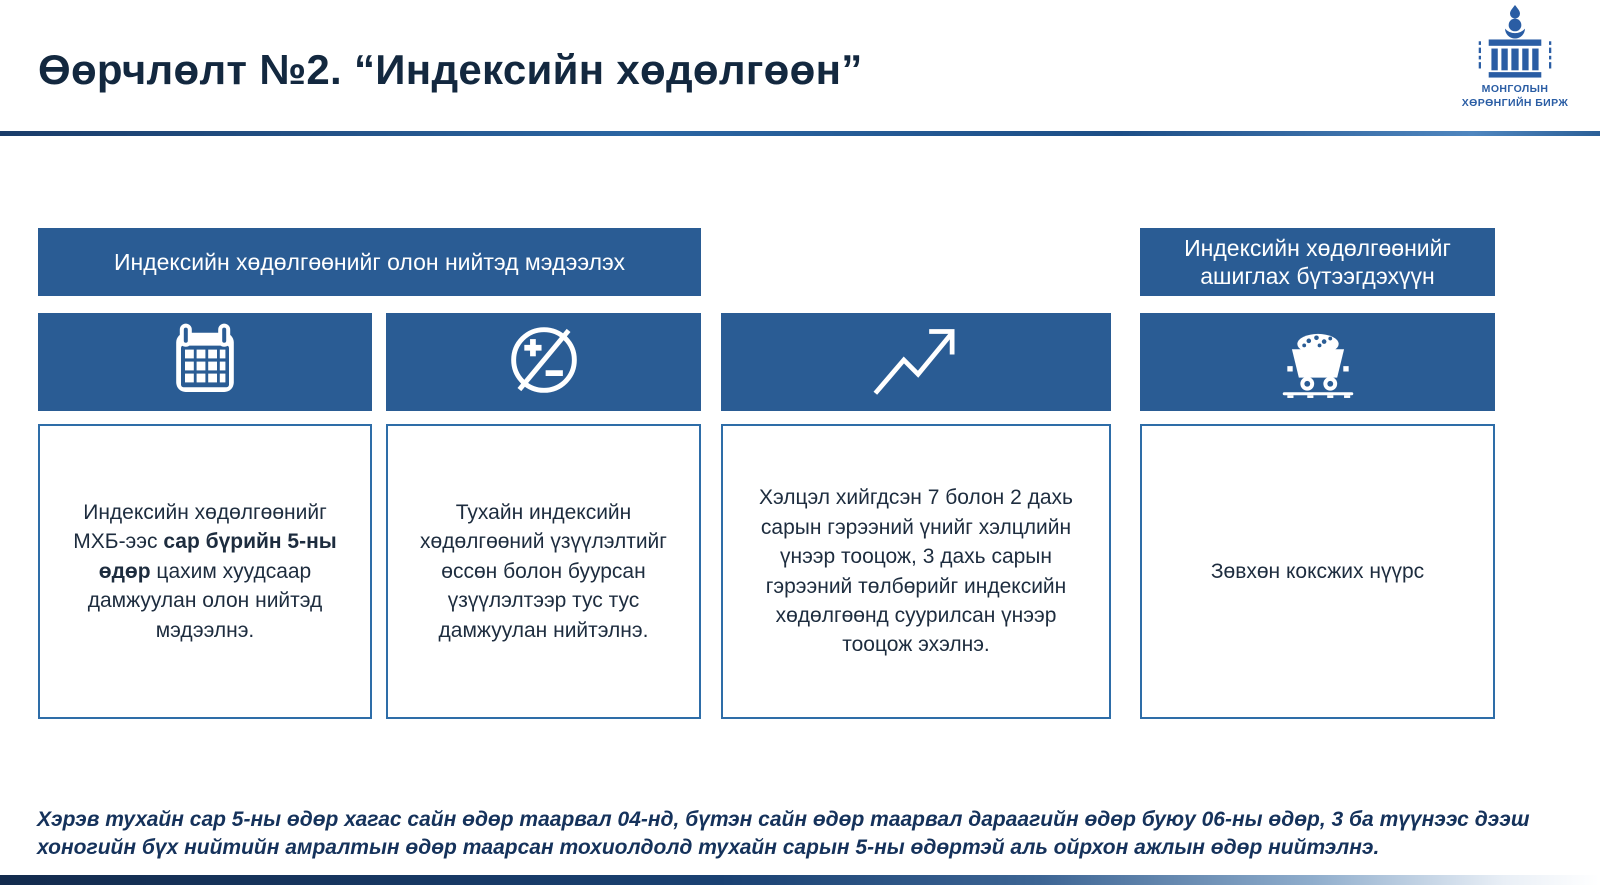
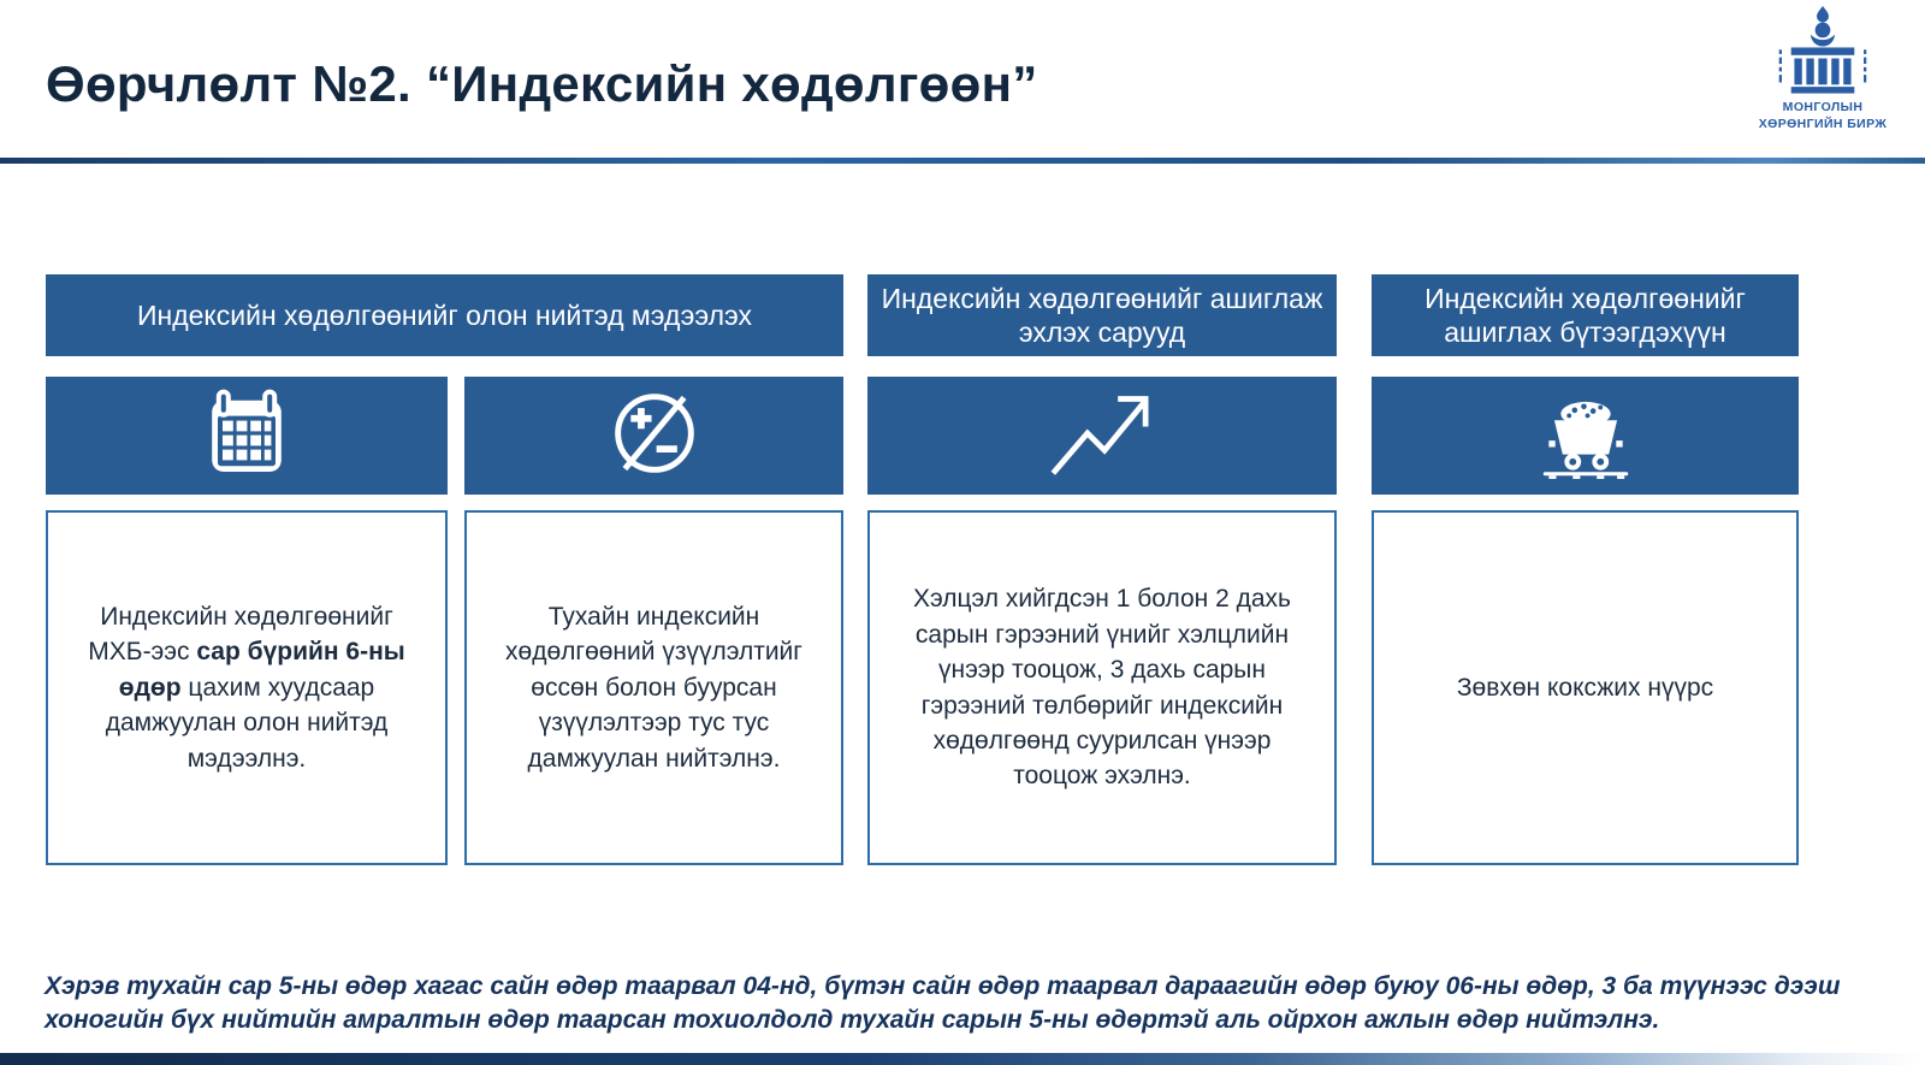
  Өөрчлөлт №2. “Индексийн хөдөлгөөн”
  МОНГОЛЫН
  ХӨРӨНГИЙН БИРЖ
  Индексийн хөдөлгөөнийг олон нийтэд мэдээлэх
+ Индексийн хөдөлгөөнийг ашиглаж эхлэх сарууд
  Индексийн хөдөлгөөнийг ашиглах бүтээгдэхүүн
- Индексийн хөдөлгөөнийг МХБ-ээс сар бүрийн 5-ны өдөр цахим хуудсаар дамжуулан олон нийтэд мэдээлнэ.
+ Индексийн хөдөлгөөнийг МХБ-ээс сар бүрийн 6-ны өдөр цахим хуудсаар дамжуулан олон нийтэд мэдээлнэ.
  Тухайн индексийн хөдөлгөөний үзүүлэлтийг өссөн болон буурсан үзүүлэлтээр тус тус дамжуулан нийтэлнэ.
- Хэлцэл хийгдсэн 7 болон 2 дахь сарын гэрээний үнийг хэлцлийн үнээр тооцож, 3 дахь сарын гэрээний төлбөрийг индексийн хөдөлгөөнд суурилсан үнээр тооцож эхэлнэ.
+ Хэлцэл хийгдсэн 1 болон 2 дахь сарын гэрээний үнийг хэлцлийн үнээр тооцож, 3 дахь сарын гэрээний төлбөрийг индексийн хөдөлгөөнд суурилсан үнээр тооцож эхэлнэ.
  Зөвхөн коксжих нүүрс
  Хэрэв тухайн сар 5-ны өдөр хагас сайн өдөр таарвал 04-нд, бүтэн сайн өдөр таарвал дараагийн өдөр буюу 06-ны өдөр, 3 ба түүнээс дээш хоногийн бүх нийтийн амралтын өдөр таарсан тохиолдолд тухайн сарын 5-ны өдөртэй аль ойрхон ажлын өдөр нийтэлнэ.
